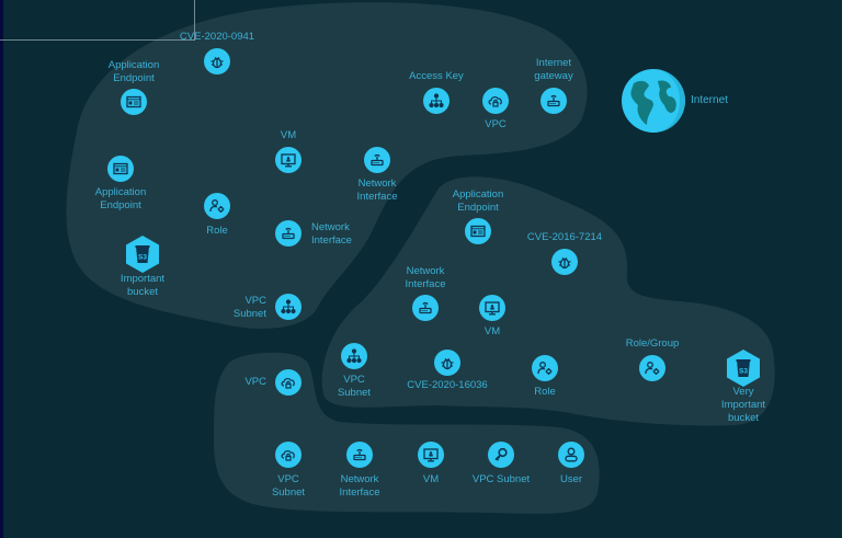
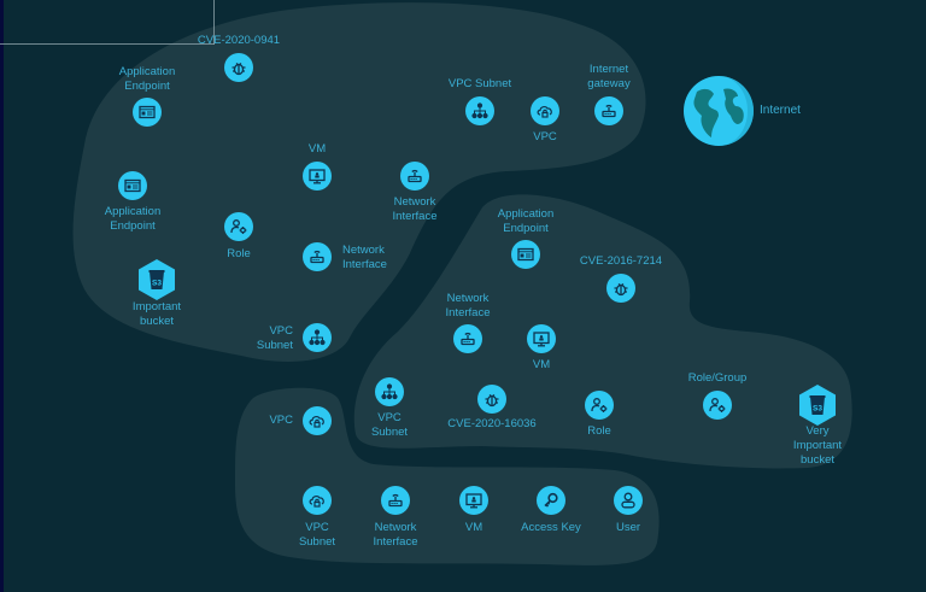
  Internet
  CVE-2020-0941
  Application
  Endpoint
- Access Key
+ VPC Subnet
  VPC
  Internet
  gateway
  VM
  Network
  Interface
  Application
  Endpoint
  Role
  Network
  Interface
  Important
  bucket
  VPC
  Subnet
  Application
  Endpoint
  CVE-2016-7214
  Network
  Interface
  VM
  VPC
  Subnet
  CVE-2020-16036
  Role
  Role/Group
  Very
  Important
  bucket
  VPC
  VPC
  Subnet
  Network
  Interface
  VM
- VPC Subnet
+ Access Key
  User
